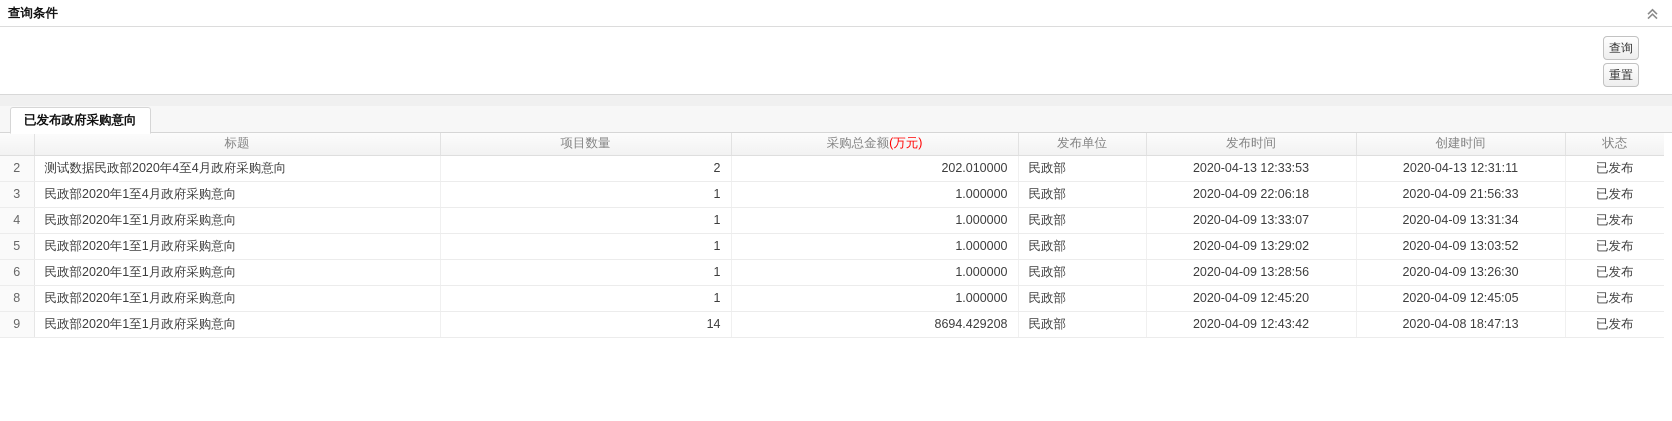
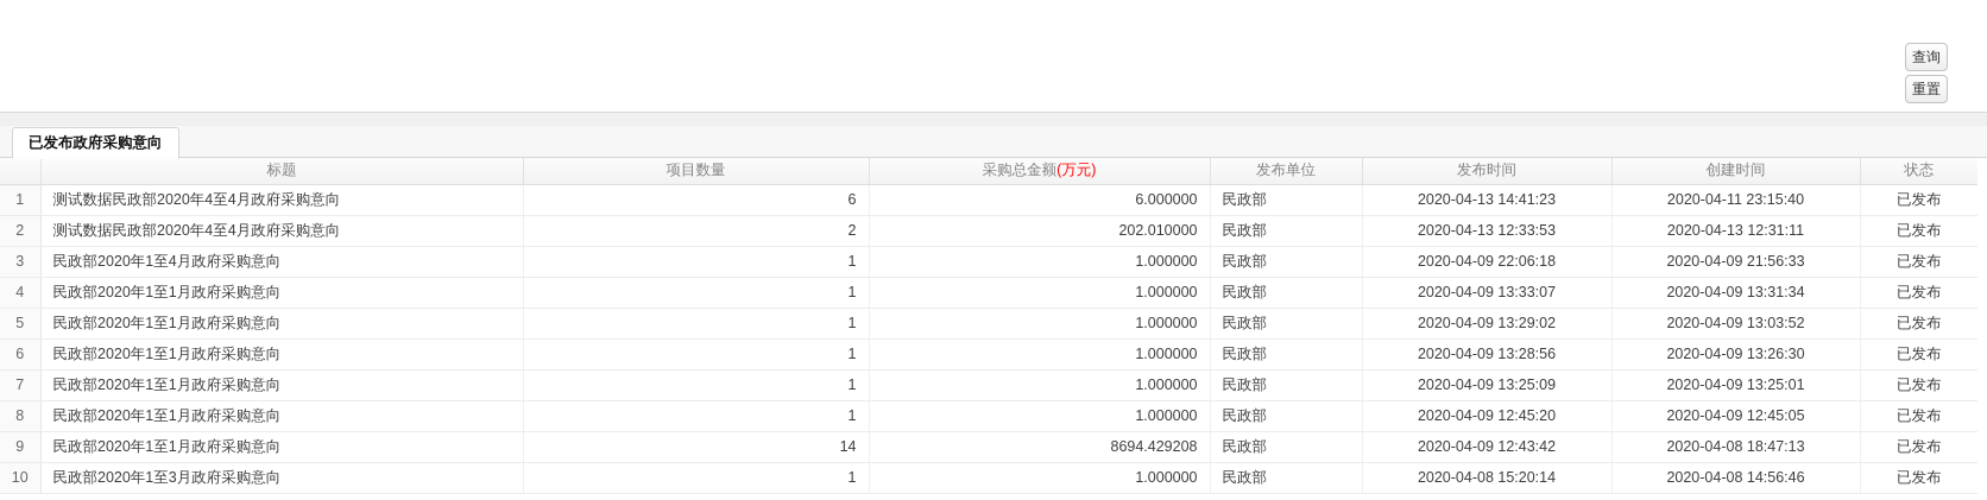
- 查询条件
  查询
  重置
  已发布政府采购意向
  	标题	项目数量	采购总金额(万元)	发布单位	发布时间	创建时间	状态
+ 1	测试数据民政部2020年4至4月政府采购意向	6	6.000000	民政部	2020-04-13 14:41:23	2020-04-11 23:15:40	已发布
  2	测试数据民政部2020年4至4月政府采购意向	2	202.010000	民政部	2020-04-13 12:33:53	2020-04-13 12:31:11	已发布
  3	民政部2020年1至4月政府采购意向	1	1.000000	民政部	2020-04-09 22:06:18	2020-04-09 21:56:33	已发布
  4	民政部2020年1至1月政府采购意向	1	1.000000	民政部	2020-04-09 13:33:07	2020-04-09 13:31:34	已发布
  5	民政部2020年1至1月政府采购意向	1	1.000000	民政部	2020-04-09 13:29:02	2020-04-09 13:03:52	已发布
  6	民政部2020年1至1月政府采购意向	1	1.000000	民政部	2020-04-09 13:28:56	2020-04-09 13:26:30	已发布
+ 7	民政部2020年1至1月政府采购意向	1	1.000000	民政部	2020-04-09 13:25:09	2020-04-09 13:25:01	已发布
  8	民政部2020年1至1月政府采购意向	1	1.000000	民政部	2020-04-09 12:45:20	2020-04-09 12:45:05	已发布
  9	民政部2020年1至1月政府采购意向	14	8694.429208	民政部	2020-04-09 12:43:42	2020-04-08 18:47:13	已发布
+ 10	民政部2020年1至3月政府采购意向	1	1.000000	民政部	2020-04-08 15:20:14	2020-04-08 14:56:46	已发布
